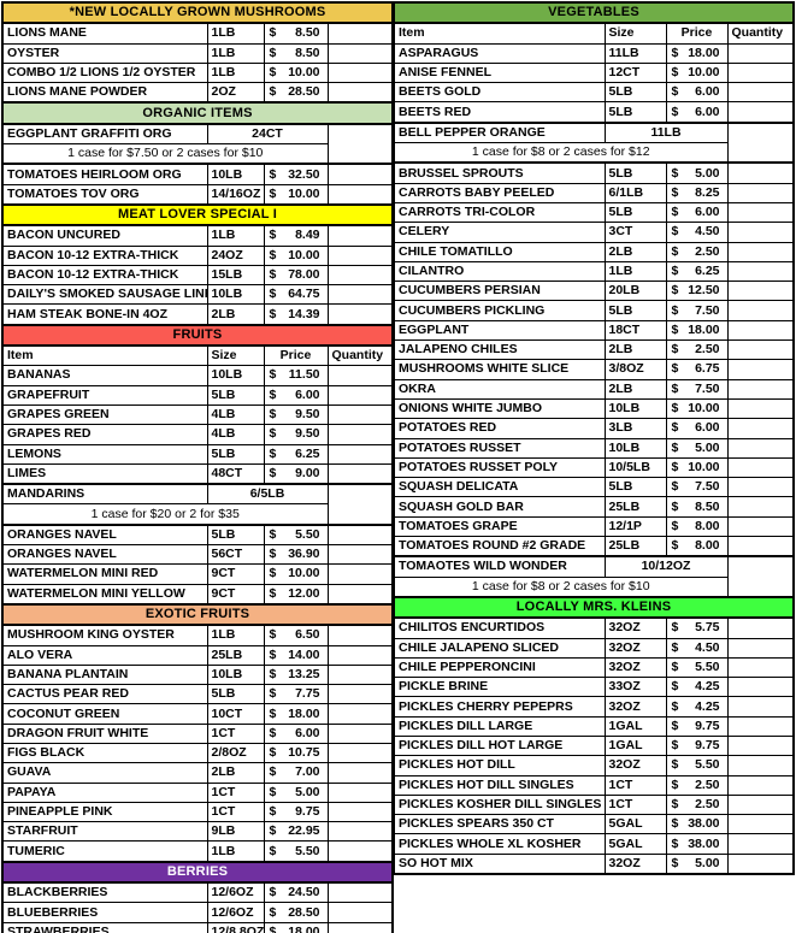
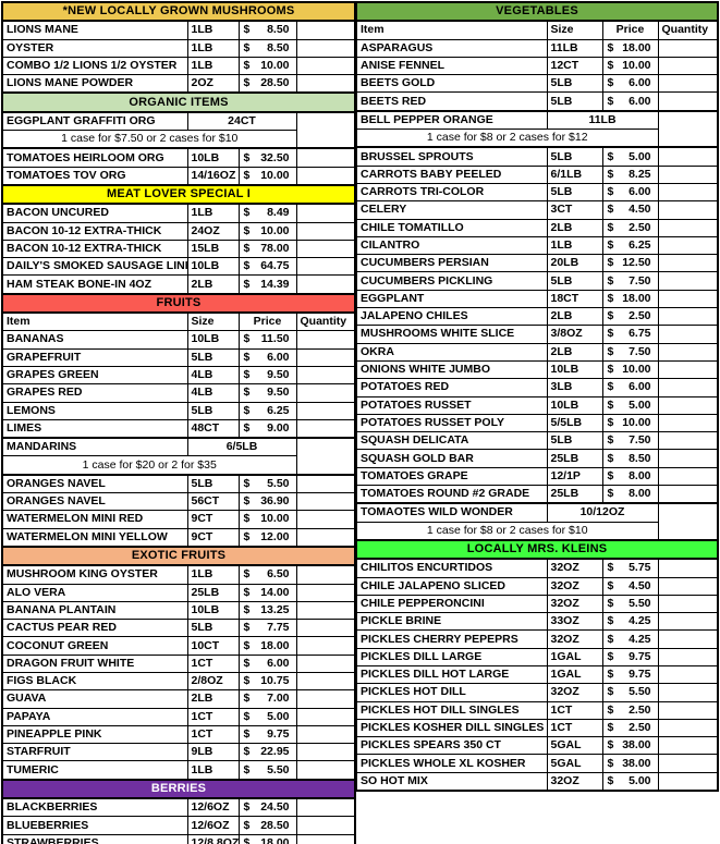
  *NEW LOCALLY GROWN MUSHROOMS
  LIONS MANE	1LB	$ 8.50
  OYSTER	1LB	$ 8.50
  COMBO 1/2 LIONS 1/2 OYSTER	1LB	$ 10.00
  LIONS MANE POWDER	2OZ	$ 28.50
  ORGANIC ITEMS
  EGGPLANT GRAFFITI ORG	24CT
  1 case for $7.50 or 2 cases for $10
  TOMATOES HEIRLOOM ORG	10LB	$ 32.50
  TOMATOES TOV ORG	14/16OZ	$ 10.00
  MEAT LOVER SPECIAL I
  BACON UNCURED	1LB	$ 8.49
  BACON 10-12 EXTRA-THICK	24OZ	$ 10.00
  BACON 10-12 EXTRA-THICK	15LB	$ 78.00
  DAILY'S SMOKED SAUSAGE LIN	10LB	$ 64.75
  HAM STEAK BONE-IN 4OZ	2LB	$ 14.39
  FRUITS
  Item	Size	Price	Quantity
  BANANAS	10LB	$ 11.50
  GRAPEFRUIT	5LB	$ 6.00
  GRAPES GREEN	4LB	$ 9.50
  GRAPES RED	4LB	$ 9.50
  LEMONS	5LB	$ 6.25
  LIMES	48CT	$ 9.00
  MANDARINS	6/5LB
  1 case for $20 or 2 for $35
  ORANGES NAVEL	5LB	$ 5.50
  ORANGES NAVEL	56CT	$ 36.90
  WATERMELON MINI RED	9CT	$ 10.00
  WATERMELON MINI YELLOW	9CT	$ 12.00
  EXOTIC FRUITS
  MUSHROOM KING OYSTER	1LB	$ 6.50
  ALO VERA	25LB	$ 14.00
  BANANA PLANTAIN	10LB	$ 13.25
  CACTUS PEAR RED	5LB	$ 7.75
  COCONUT GREEN	10CT	$ 18.00
  DRAGON FRUIT WHITE	1CT	$ 6.00
  FIGS BLACK	2/8OZ	$ 10.75
  GUAVA	2LB	$ 7.00
  PAPAYA	1CT	$ 5.00
  PINEAPPLE PINK	1CT	$ 9.75
  STARFRUIT	9LB	$ 22.95
  TUMERIC	1LB	$ 5.50
  BERRIES
  BLACKBERRIES	12/6OZ	$ 24.50
  BLUEBERRIES	12/6OZ	$ 28.50
  STRAWBERRIES	12/8.8OZ	$ 18.00
  VEGETABLES
  Item	Size	Price	Quantity
  ASPARAGUS	11LB	$ 18.00
  ANISE FENNEL	12CT	$ 10.00
  BEETS GOLD	5LB	$ 6.00
  BEETS RED	5LB	$ 6.00
  BELL PEPPER ORANGE	11LB
  1 case for $8 or 2 cases for $12
  BRUSSEL SPROUTS	5LB	$ 5.00
  CARROTS BABY PEELED	6/1LB	$ 8.25
  CARROTS TRI-COLOR	5LB	$ 6.00
  CELERY	3CT	$ 4.50
  CHILE TOMATILLO	2LB	$ 2.50
  CILANTRO	1LB	$ 6.25
  CUCUMBERS PERSIAN	20LB	$ 12.50
  CUCUMBERS PICKLING	5LB	$ 7.50
  EGGPLANT	18CT	$ 18.00
  JALAPENO CHILES	2LB	$ 2.50
  MUSHROOMS WHITE SLICE	3/8OZ	$ 6.75
  OKRA	2LB	$ 7.50
  ONIONS WHITE JUMBO	10LB	$ 10.00
  POTATOES RED	3LB	$ 6.00
  POTATOES RUSSET	10LB	$ 5.00
- POTATOES RUSSET POLY	10/5LB	$ 10.00
+ POTATOES RUSSET POLY	5/5LB	$ 10.00
  SQUASH DELICATA	5LB	$ 7.50
  SQUASH GOLD BAR	25LB	$ 8.50
  TOMATOES GRAPE	12/1P	$ 8.00
  TOMATOES ROUND #2 GRADE	25LB	$ 8.00
  TOMAOTES WILD WONDER	10/12OZ
  1 case for $8 or 2 cases for $10
  LOCALLY MRS. KLEINS
  CHILITOS ENCURTIDOS	32OZ	$ 5.75
  CHILE JALAPENO SLICED	32OZ	$ 4.50
  CHILE PEPPERONCINI	32OZ	$ 5.50
  PICKLE BRINE	33OZ	$ 4.25
  PICKLES CHERRY PEPEPRS	32OZ	$ 4.25
  PICKLES DILL LARGE	1GAL	$ 9.75
  PICKLES DILL HOT LARGE	1GAL	$ 9.75
  PICKLES HOT DILL	32OZ	$ 5.50
  PICKLES HOT DILL SINGLES	1CT	$ 2.50
  PICKLES KOSHER DILL SINGLES	1CT	$ 2.50
  PICKLES SPEARS 350 CT	5GAL	$ 38.00
  PICKLES WHOLE XL KOSHER	5GAL	$ 38.00
  SO HOT MIX	32OZ	$ 5.00
